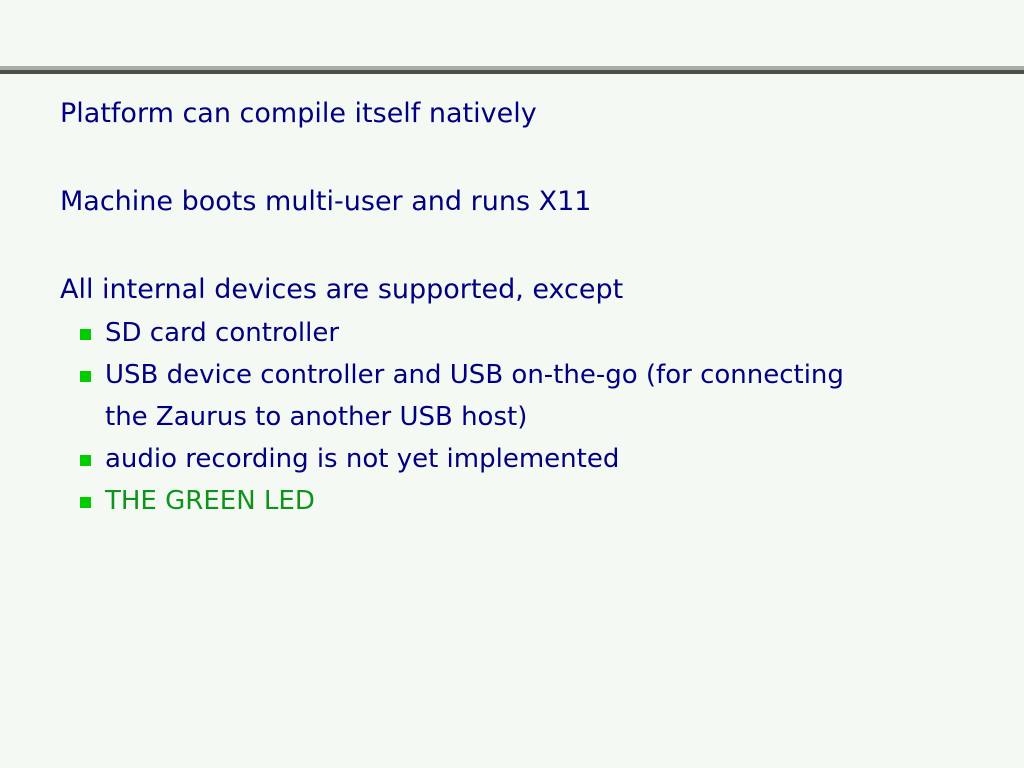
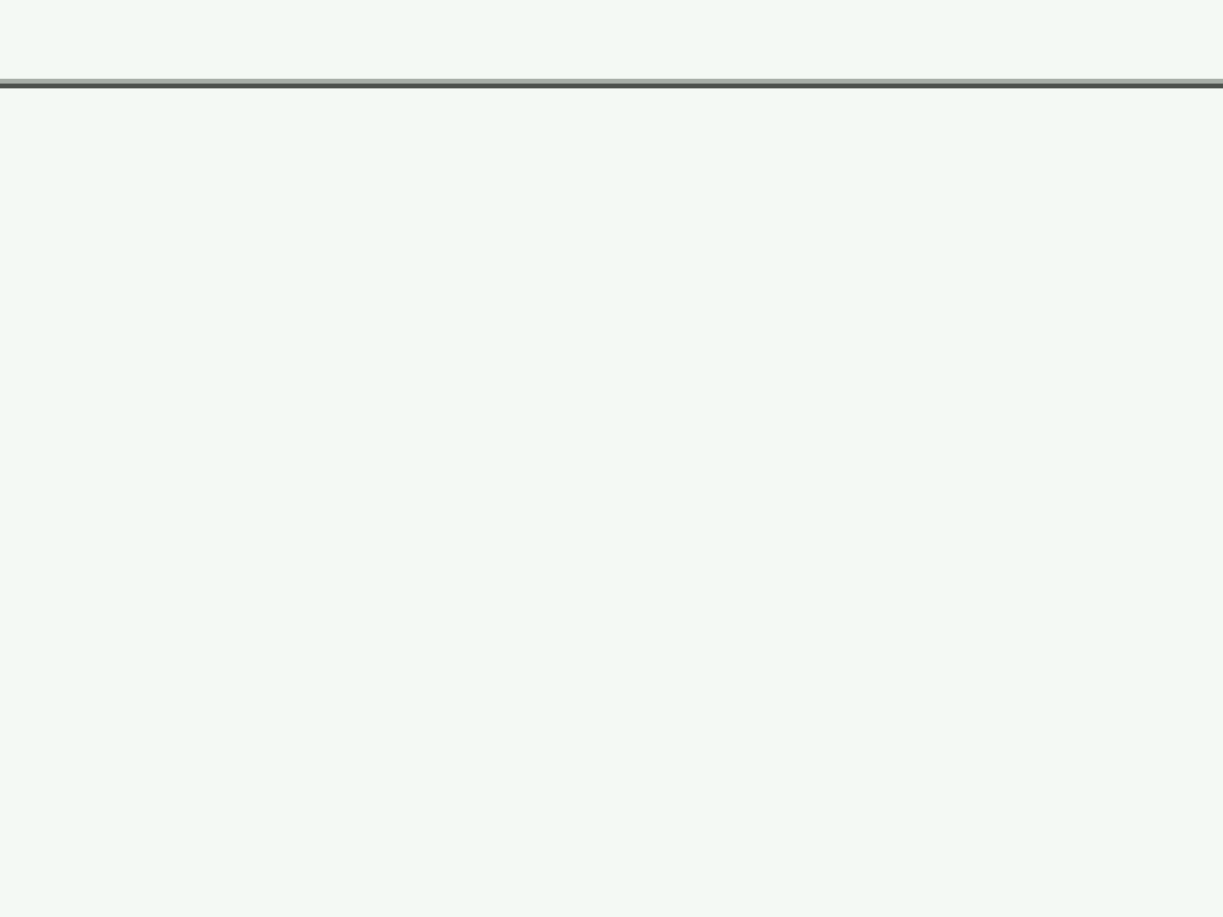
- Platform can compile itself natively
- Machine boots multi-user and runs X11
- All internal devices are supported, except
- SD card controller
- USB device controller and USB on-the-go (for connecting the Zaurus to another USB host)
- audio recording is not yet implemented
- THE GREEN LED
